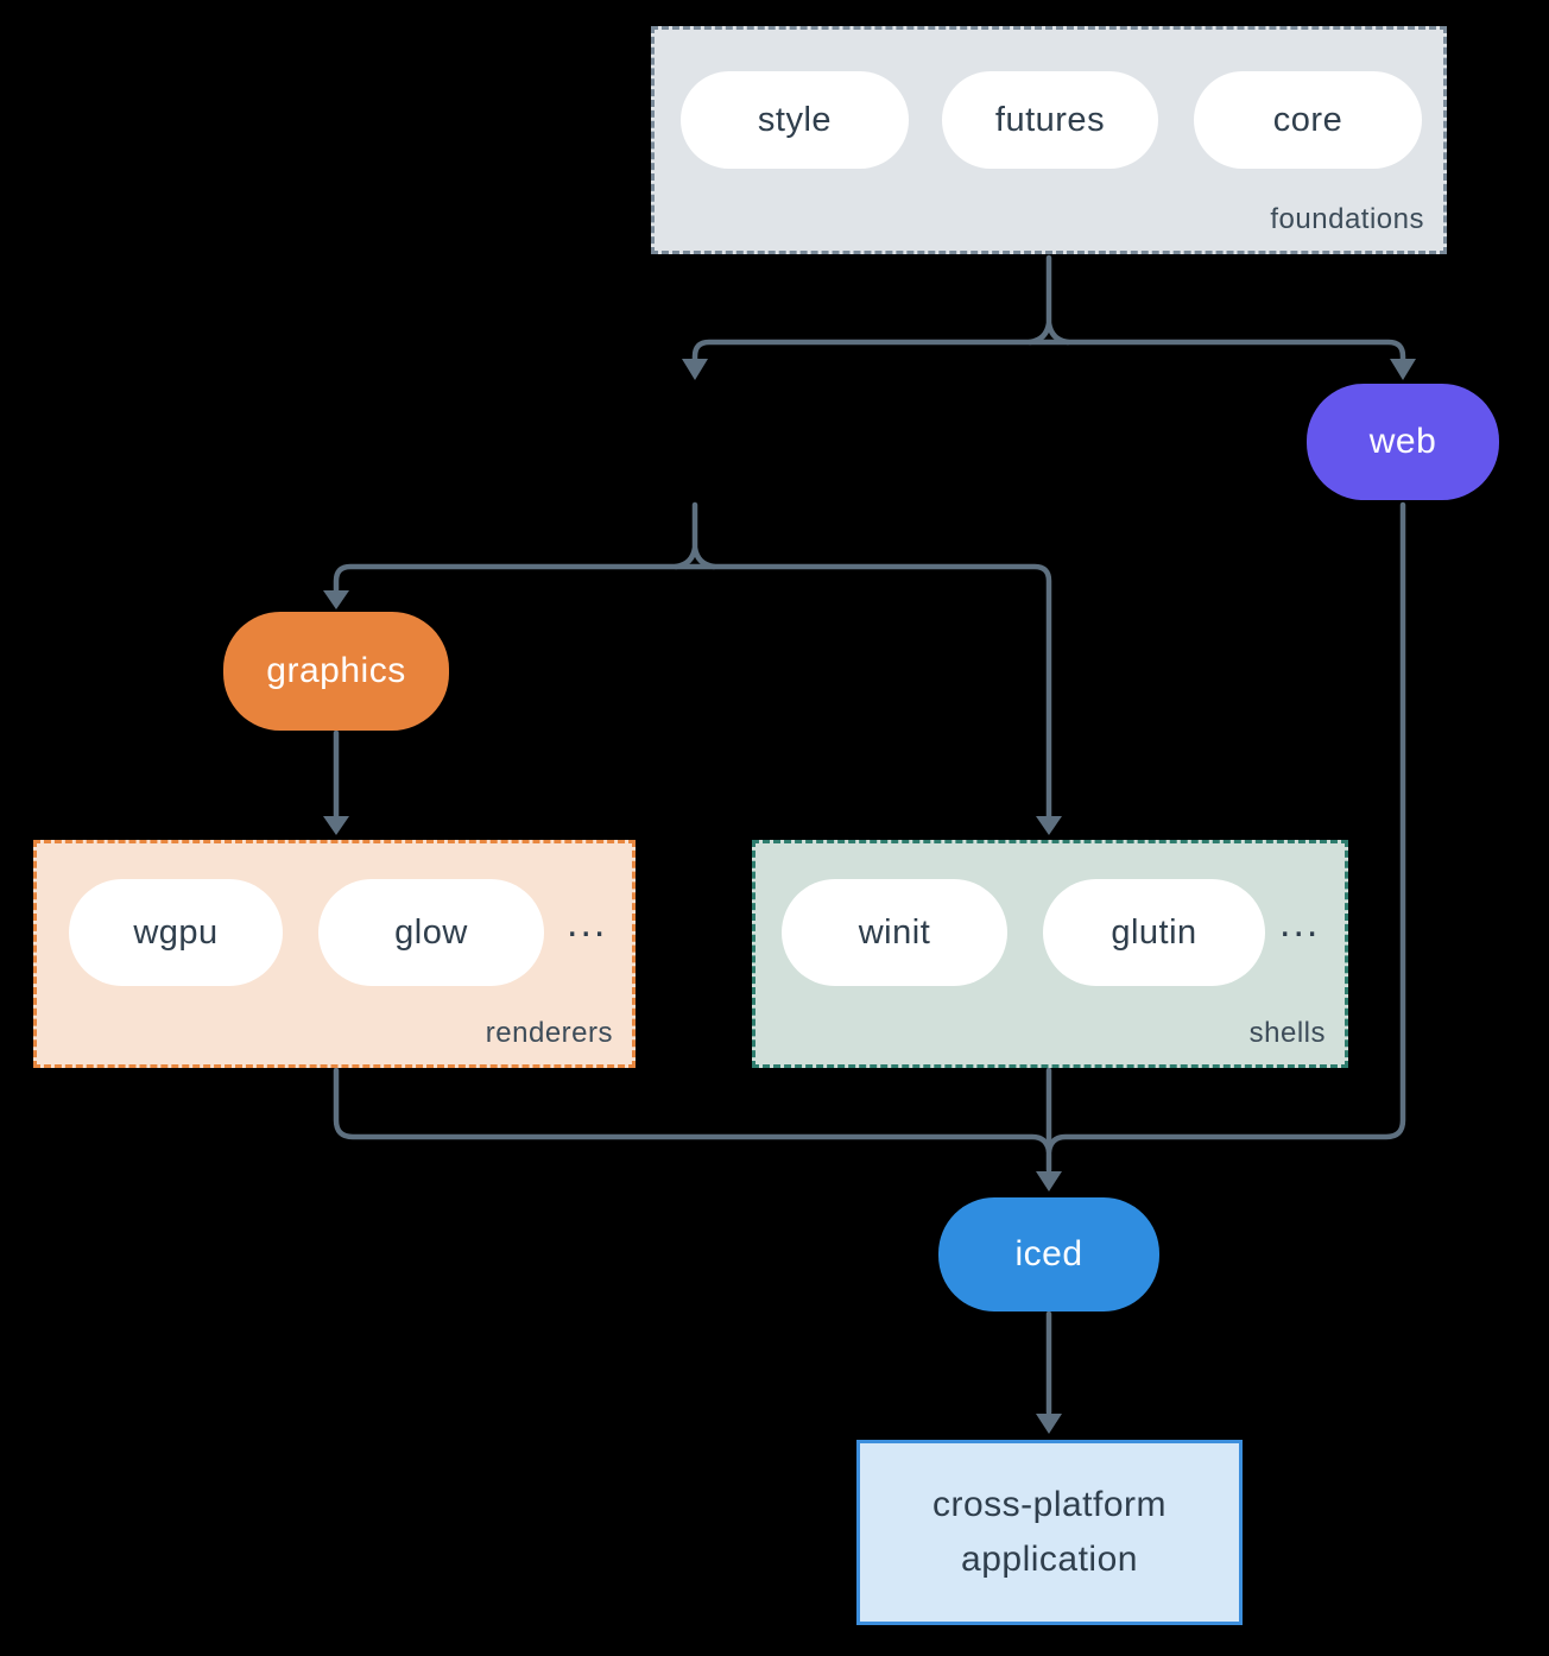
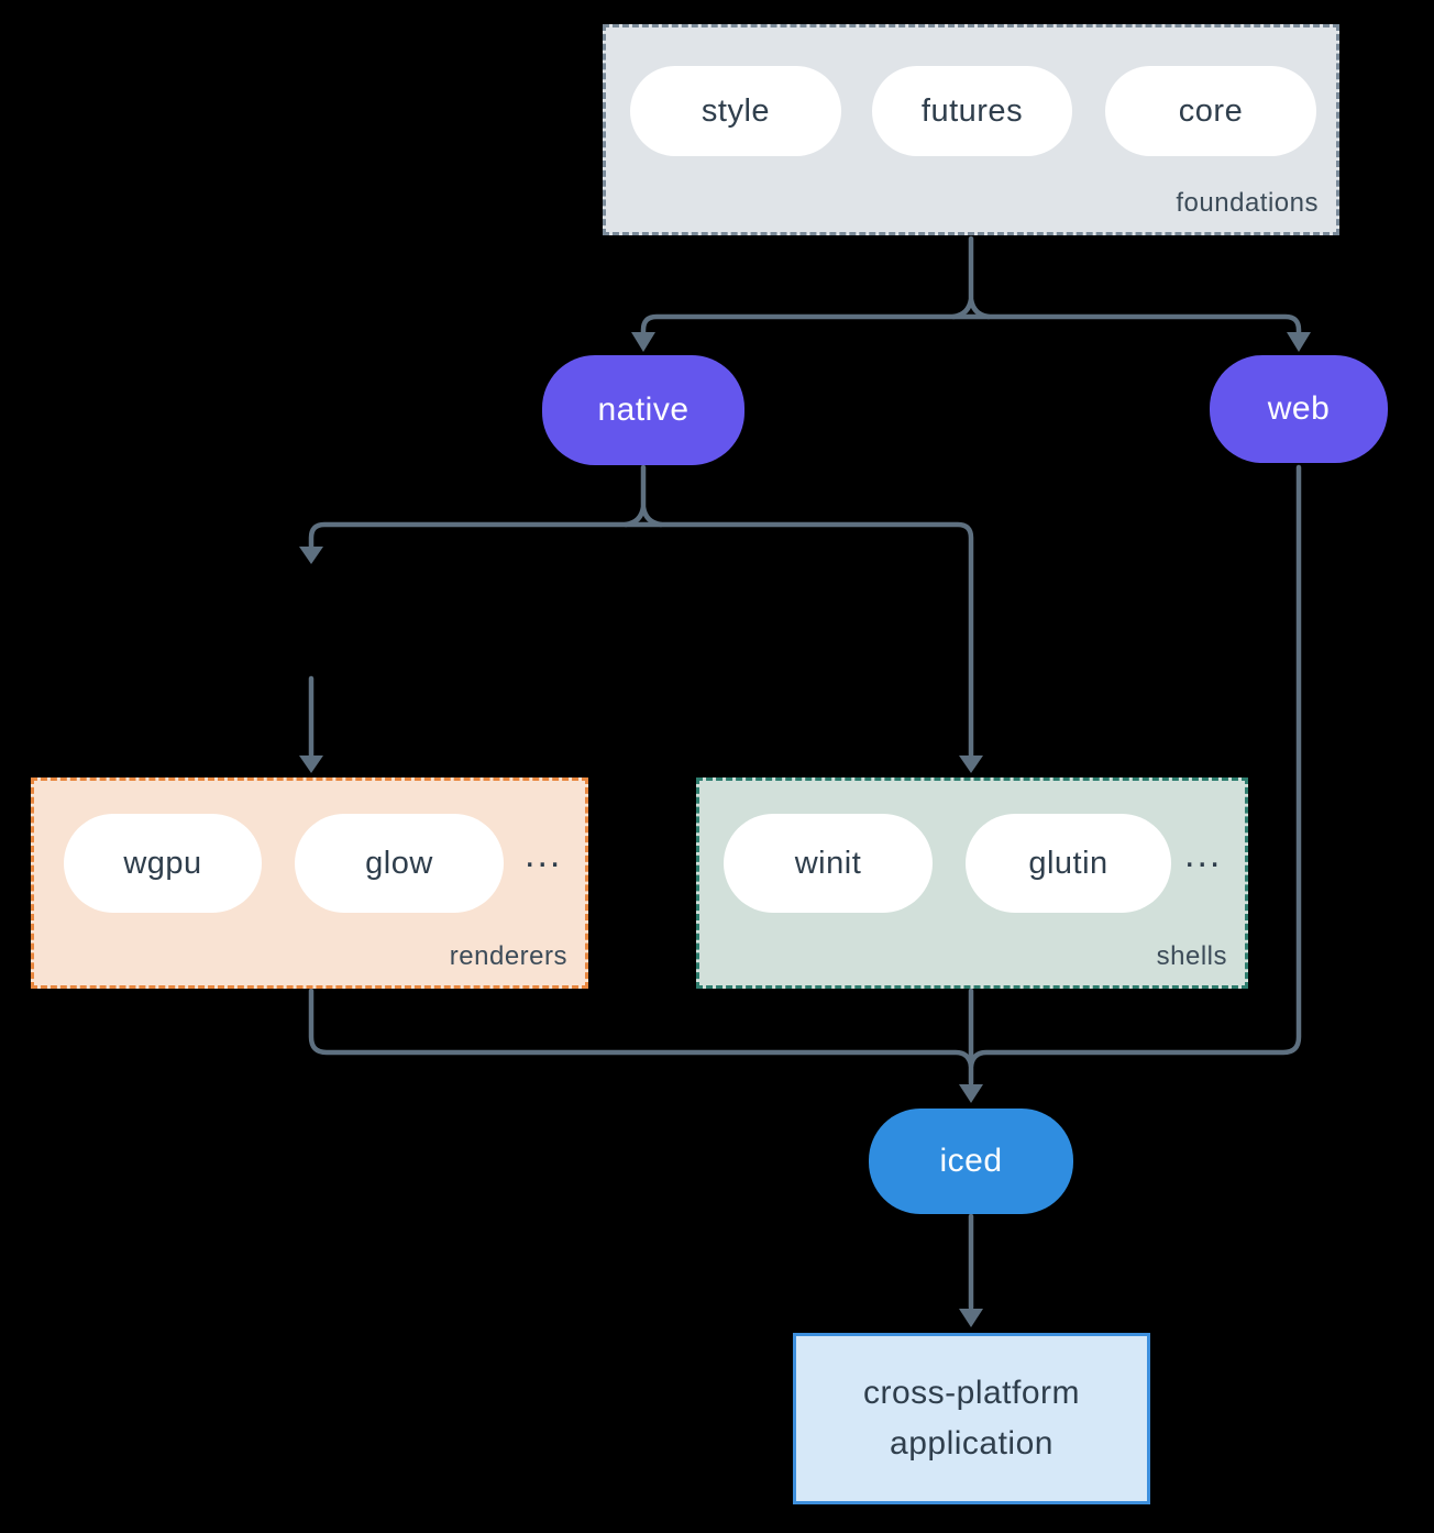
  style
  futures
  core
  foundations
+ native
  web
- graphics
  wgpu
  glow
  ...
  renderers
  winit
  glutin
  ...
  shells
  iced
  cross-platform application
